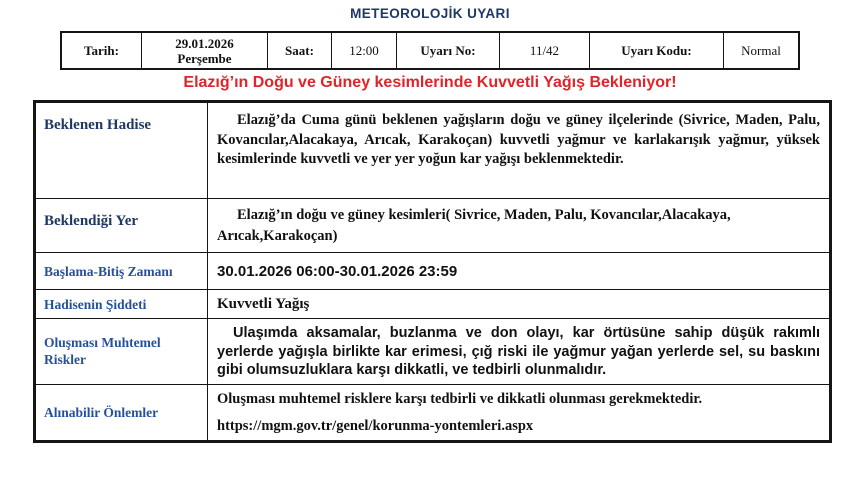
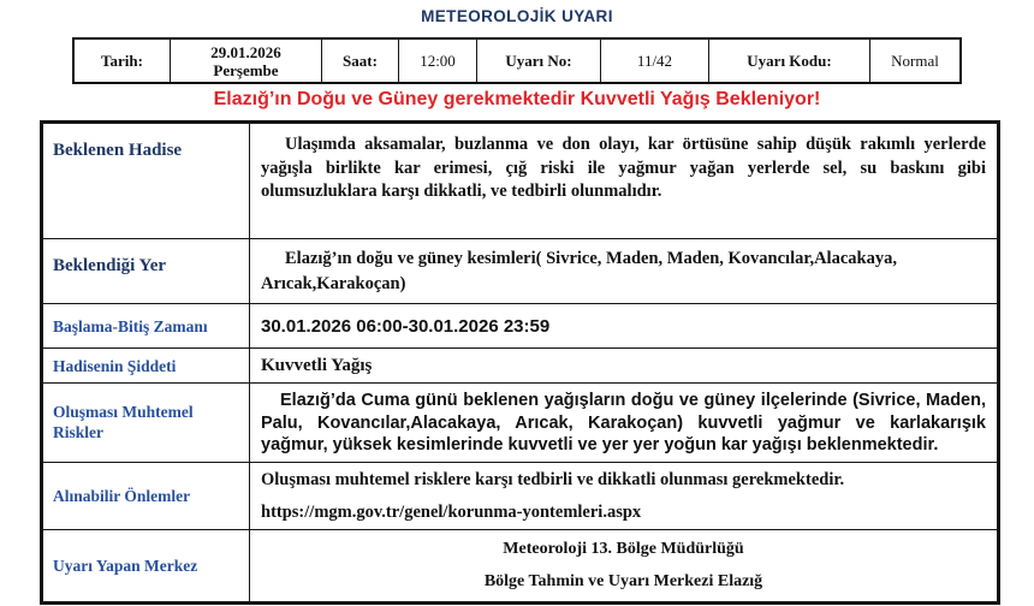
  METEOROLOJİK UYARI
  Tarih:
  29.01.2026
  Perşembe
  Saat:
  12:00
  Uyarı No:
  11/42
  Uyarı Kodu:
  Normal
- Elazığ’ın Doğu ve Güney kesimlerinde Kuvvetli Yağış Bekleniyor!
+ Elazığ’ın Doğu ve Güney gerekmektedir Kuvvetli Yağış Bekleniyor!
  Beklenen Hadise
- Elazığ’da Cuma günü beklenen yağışların doğu ve güney ilçelerinde (Sivrice, Maden, Palu, Kovancılar,Alacakaya, Arıcak, Karakoçan) kuvvetli yağmur ve karlakarışık yağmur, yüksek kesimlerinde kuvvetli ve yer yer yoğun kar yağışı beklenmektedir.
+ Ulaşımda aksamalar, buzlanma ve don olayı, kar örtüsüne sahip düşük rakımlı yerlerde yağışla birlikte kar erimesi, çığ riski ile yağmur yağan yerlerde sel, su baskını gibi olumsuzluklara karşı dikkatli, ve tedbirli olunmalıdır.
  Beklendiği Yer
- Elazığ’ın doğu ve güney kesimleri( Sivrice, Maden, Palu, Kovancılar,Alacakaya, Arıcak,Karakoçan)
+ Elazığ’ın doğu ve güney kesimleri( Sivrice, Maden, Maden, Kovancılar,Alacakaya, Arıcak,Karakoçan)
  Başlama-Bitiş Zamanı
  30.01.2026 06:00-30.01.2026 23:59
  Hadisenin Şiddeti
  Kuvvetli Yağış
  Oluşması Muhtemel Riskler
- Ulaşımda aksamalar, buzlanma ve don olayı, kar örtüsüne sahip düşük rakımlı yerlerde yağışla birlikte kar erimesi, çığ riski ile yağmur yağan yerlerde sel, su baskını gibi olumsuzluklara karşı dikkatli, ve tedbirli olunmalıdır.
+ Elazığ’da Cuma günü beklenen yağışların doğu ve güney ilçelerinde (Sivrice, Maden, Palu, Kovancılar,Alacakaya, Arıcak, Karakoçan) kuvvetli yağmur ve karlakarışık yağmur, yüksek kesimlerinde kuvvetli ve yer yer yoğun kar yağışı beklenmektedir.
  Alınabilir Önlemler
  Oluşması muhtemel risklere karşı tedbirli ve dikkatli olunması gerekmektedir.
  https://mgm.gov.tr/genel/korunma-yontemleri.aspx
+ Uyarı Yapan Merkez
+ Meteoroloji 13. Bölge Müdürlüğü
+ Bölge Tahmin ve Uyarı Merkezi Elazığ
